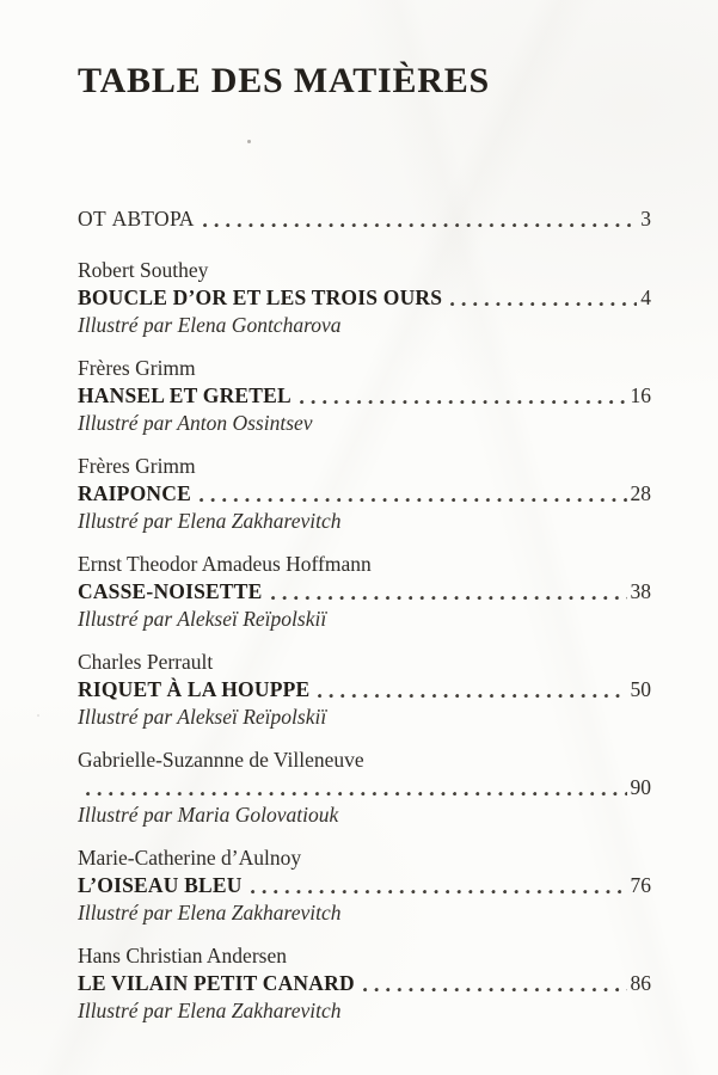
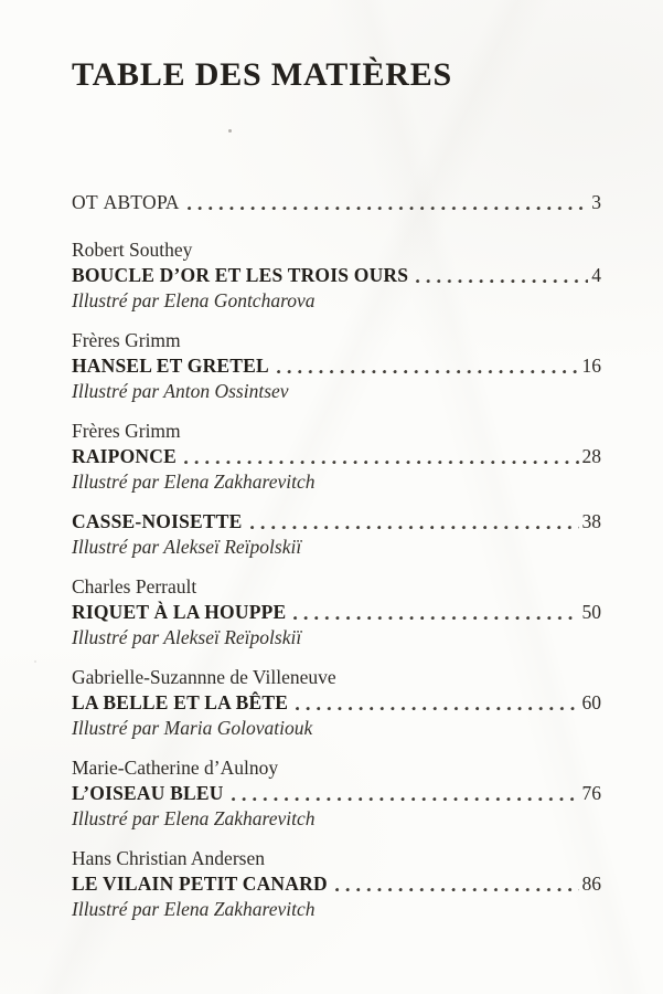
  TABLE DES MATIÈRES
  ОТ АВТОРА
  3
  Robert Southey
  BOUCLE D’OR ET LES TROIS OURS
  4
  Illustré par Elena Gontcharova
  Frères Grimm
  HANSEL ET GRETEL
  16
  Illustré par Anton Ossintsev
  Frères Grimm
  RAIPONCE
  28
  Illustré par Elena Zakharevitch
- Ernst Theodor Amadeus Hoffmann
  CASSE-NOISETTE
  38
  Illustré par Alekseï Reïpolskiï
  Charles Perrault
  RIQUET À LA HOUPPE
  50
  Illustré par Alekseï Reïpolskiï
  Gabrielle-Suzannne de Villeneuve
+ LA BELLE ET LA BÊTE
- 90
+ 60
  Illustré par Maria Golovatiouk
  Marie-Catherine d’Aulnoy
  L’OISEAU BLEU
  76
  Illustré par Elena Zakharevitch
  Hans Christian Andersen
  LE VILAIN PETIT CANARD
  86
  Illustré par Elena Zakharevitch
